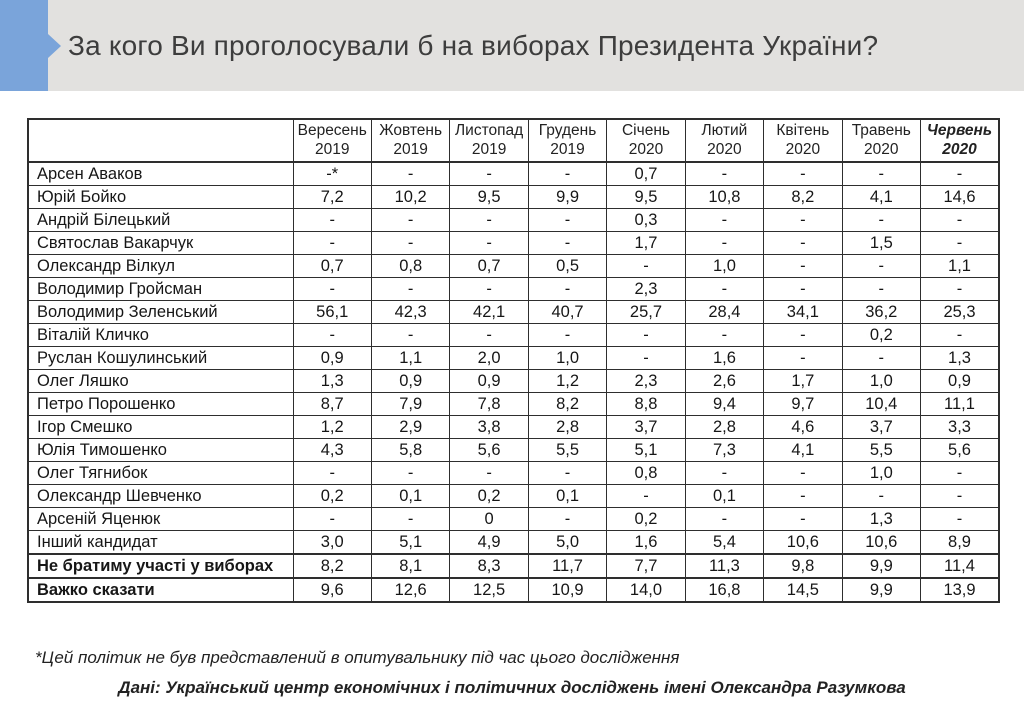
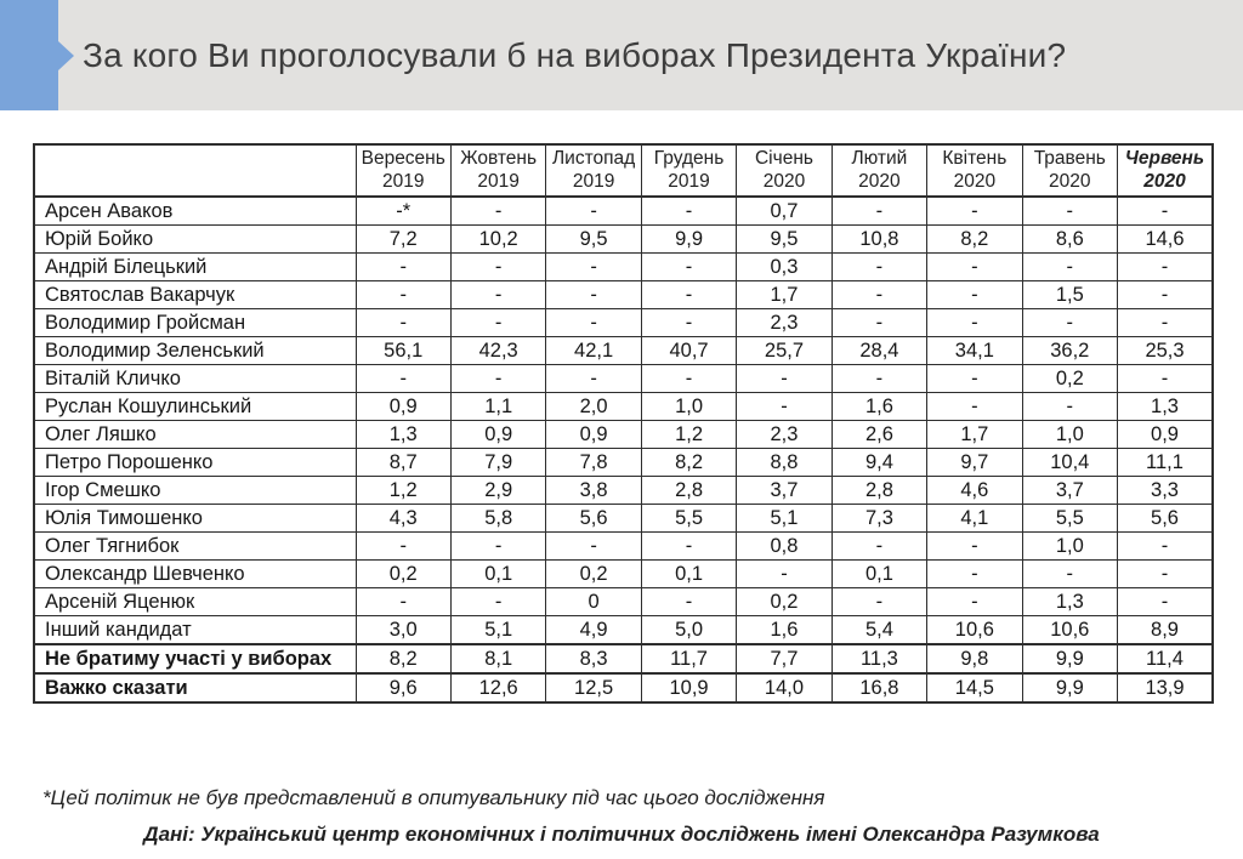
  За кого Ви проголосували б на виборах Президента України?
  	Вересень2019	Жовтень2019	Листопад2019	Грудень2019	Січень2020	Лютий2020	Квітень2020	Травень2020	Червень2020
  Арсен Аваков	-*	-	-	-	0,7	-	-	-	-
- Юрій Бойко	7,2	10,2	9,5	9,9	9,5	10,8	8,2	4,1	14,6
+ Юрій Бойко	7,2	10,2	9,5	9,9	9,5	10,8	8,2	8,6	14,6
  Андрій Білецький	-	-	-	-	0,3	-	-	-	-
  Святослав Вакарчук	-	-	-	-	1,7	-	-	1,5	-
- Олександр Вілкул	0,7	0,8	0,7	0,5	-	1,0	-	-	1,1
  Володимир Гройсман	-	-	-	-	2,3	-	-	-	-
  Володимир Зеленський	56,1	42,3	42,1	40,7	25,7	28,4	34,1	36,2	25,3
  Віталій Кличко	-	-	-	-	-	-	-	0,2	-
  Руслан Кошулинський	0,9	1,1	2,0	1,0	-	1,6	-	-	1,3
  Олег Ляшко	1,3	0,9	0,9	1,2	2,3	2,6	1,7	1,0	0,9
  Петро Порошенко	8,7	7,9	7,8	8,2	8,8	9,4	9,7	10,4	11,1
  Ігор Смешко	1,2	2,9	3,8	2,8	3,7	2,8	4,6	3,7	3,3
  Юлія Тимошенко	4,3	5,8	5,6	5,5	5,1	7,3	4,1	5,5	5,6
  Олег Тягнибок	-	-	-	-	0,8	-	-	1,0	-
  Олександр Шевченко	0,2	0,1	0,2	0,1	-	0,1	-	-	-
  Арсеній Яценюк	-	-	0	-	0,2	-	-	1,3	-
  Інший кандидат	3,0	5,1	4,9	5,0	1,6	5,4	10,6	10,6	8,9
  Не братиму участі у виборах	8,2	8,1	8,3	11,7	7,7	11,3	9,8	9,9	11,4
  Важко сказати	9,6	12,6	12,5	10,9	14,0	16,8	14,5	9,9	13,9
  *Цей політик не був представлений в опитувальнику під час цього дослідження
  Дані: Український центр економічних і політичних досліджень імені Олександра Разумкова
